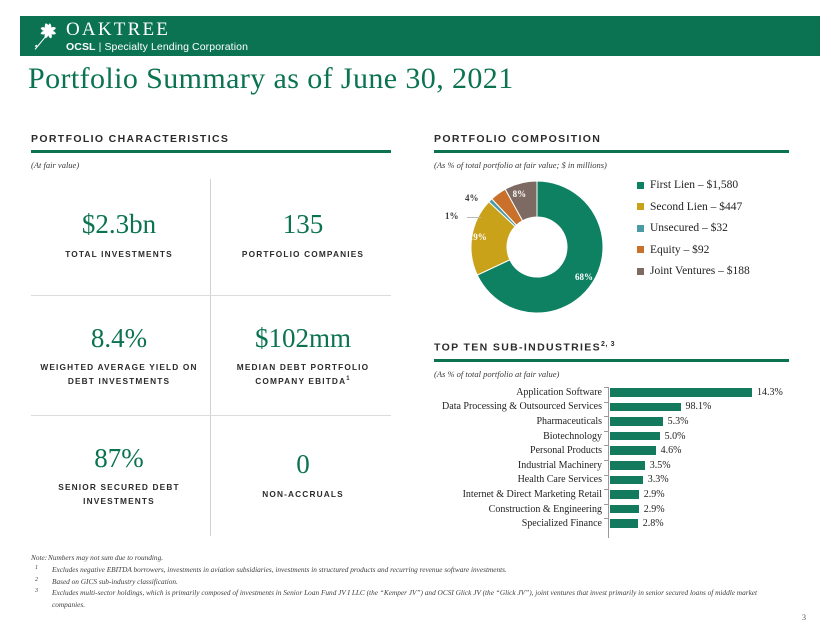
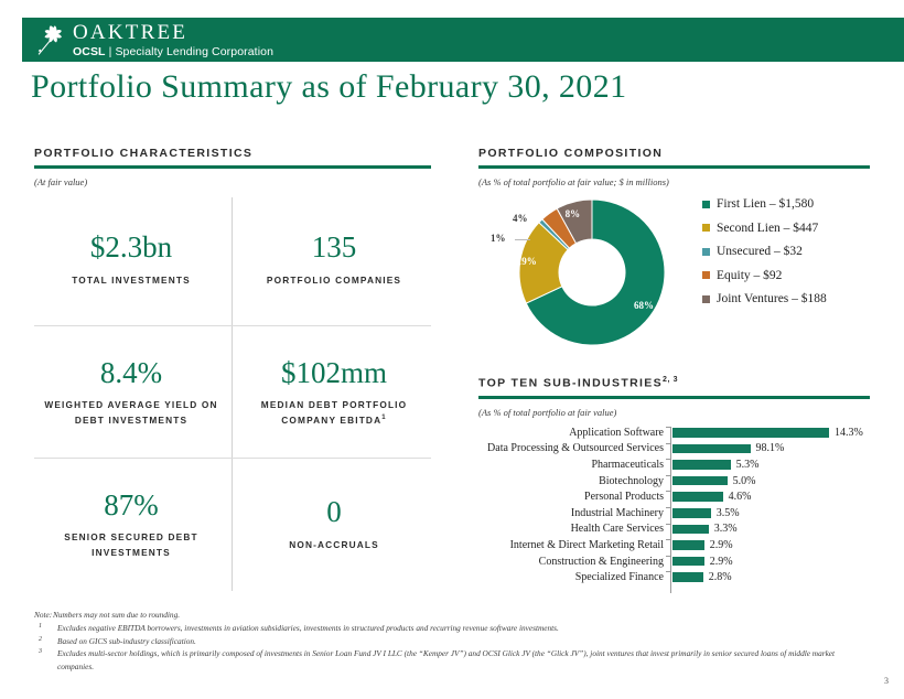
  OAKTREE
  OCSL | Specialty Lending Corporation
- Portfolio Summary as of June 30, 2021
+ Portfolio Summary as of February 30, 2021
  PORTFOLIO CHARACTERISTICS
  (At fair value)
  $2.3bn
  TOTAL INVESTMENTS
  135
  PORTFOLIO COMPANIES
  8.4%
  WEIGHTED AVERAGE YIELD ON DEBT INVESTMENTS
  $102mm
  MEDIAN DEBT PORTFOLIO COMPANY EBITDA
  87%
  SENIOR SECURED DEBT INVESTMENTS
  0
  NON-ACCRUALS
  PORTFOLIO COMPOSITION
  (As % of total portfolio at fair value; $ in millions)
  First Lien – $1,580
  Second Lien – $447
  Unsecured – $32
  Equity – $92
  Joint Ventures – $188
  68%
  19%
  8%
  1%
  4%
  TOP TEN SUB-INDUSTRIES
  (As % of total portfolio at fair value)
  Application Software
  14.3%
  Data Processing & Outsourced Services
  98.1%
  Pharmaceuticals
  5.3%
  Biotechnology
  5.0%
  Personal Products
  4.6%
  Industrial Machinery
  3.5%
  Health Care Services
  3.3%
  Internet & Direct Marketing Retail
  2.9%
  Construction & Engineering
  2.9%
  Specialized Finance
  2.8%
  Note:
  Numbers may not sum due to rounding.
  Excludes negative EBITDA borrowers, investments in aviation subsidiaries, investments in structured products and recurring revenue software investments.
  Based on GICS sub-industry classification.
  Excludes multi-sector holdings, which is primarily composed of investments in Senior Loan Fund JV I LLC (the “Kemper JV”) and OCSI Glick JV (the “Glick JV”), joint ventures that invest primarily in senior secured loans of middle market companies.
  3
